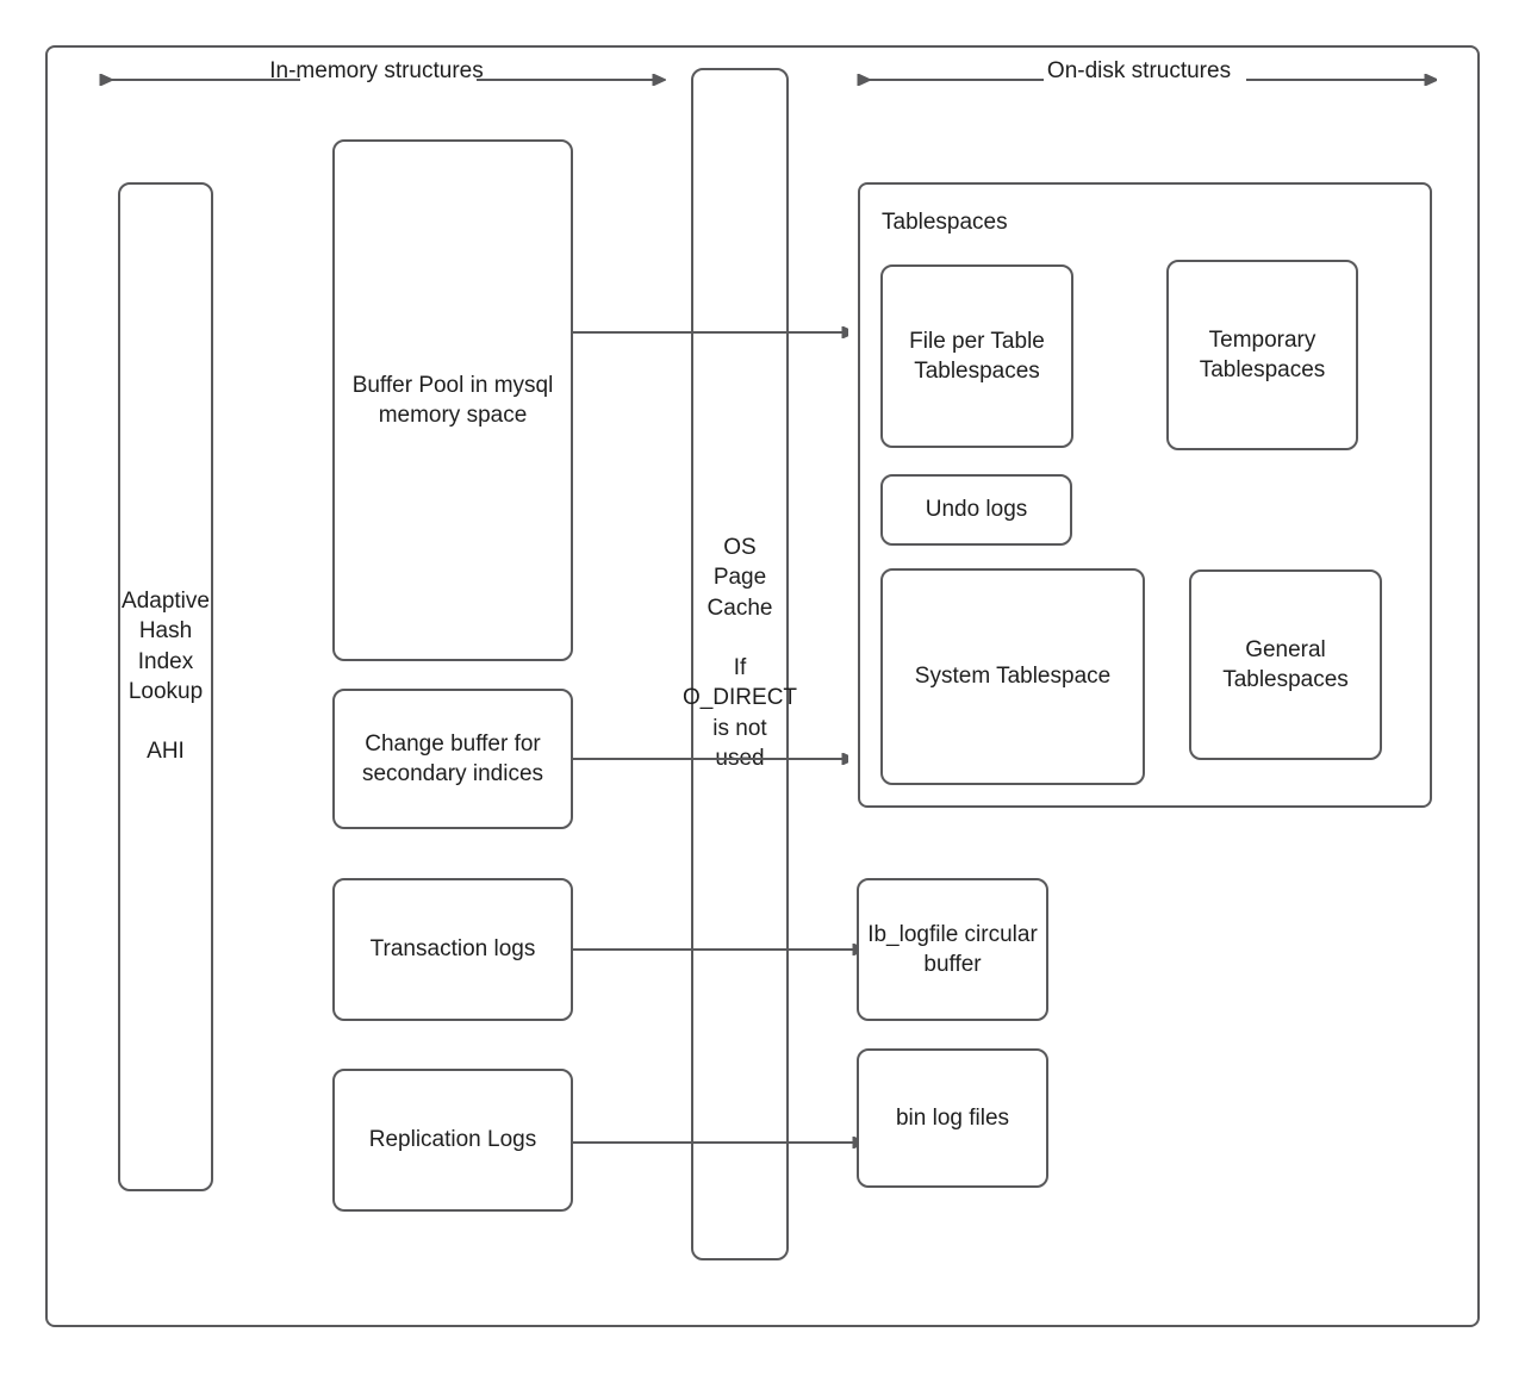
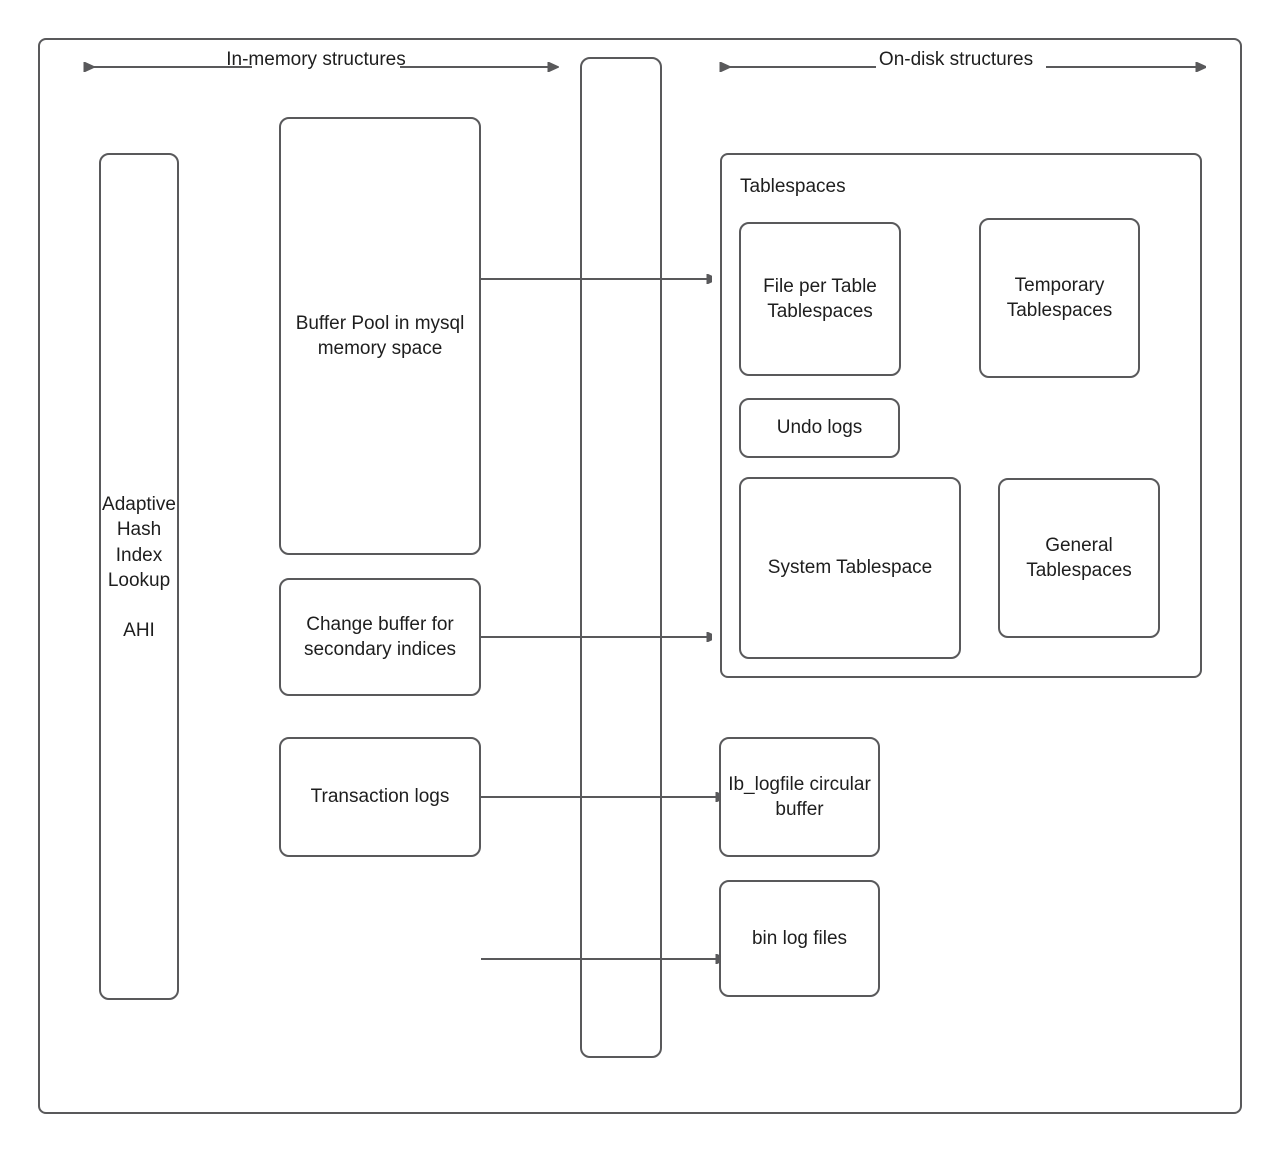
  In-memory structures
  On-disk structures
  Adaptive
  Hash
  Index
  Lookup
  AHI
  Buffer Pool in mysql memory space
  Change buffer for secondary indices
  Transaction logs
- Replication Logs
- OS
- Page
- Cache
- If
- O_DIRECT
- is not
  Tablespaces
  File per Table Tablespaces
  Temporary Tablespaces
  Undo logs
  System Tablespace
  General Tablespaces
  Ib_logfile circular buffer
  bin log files
